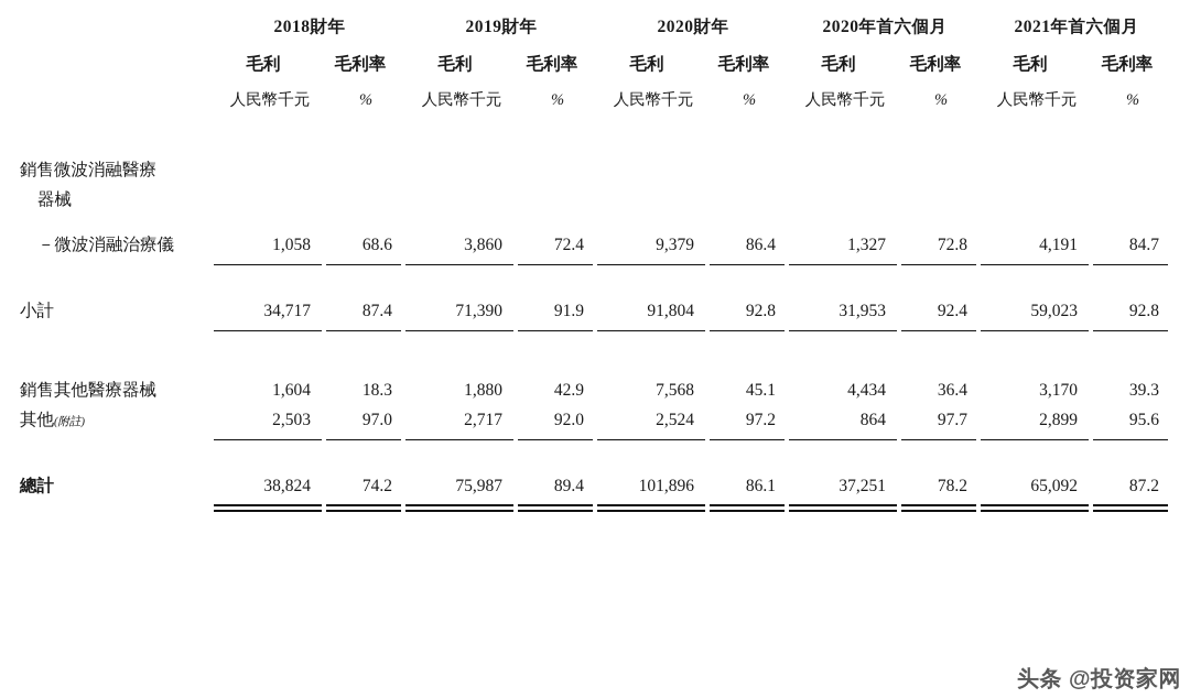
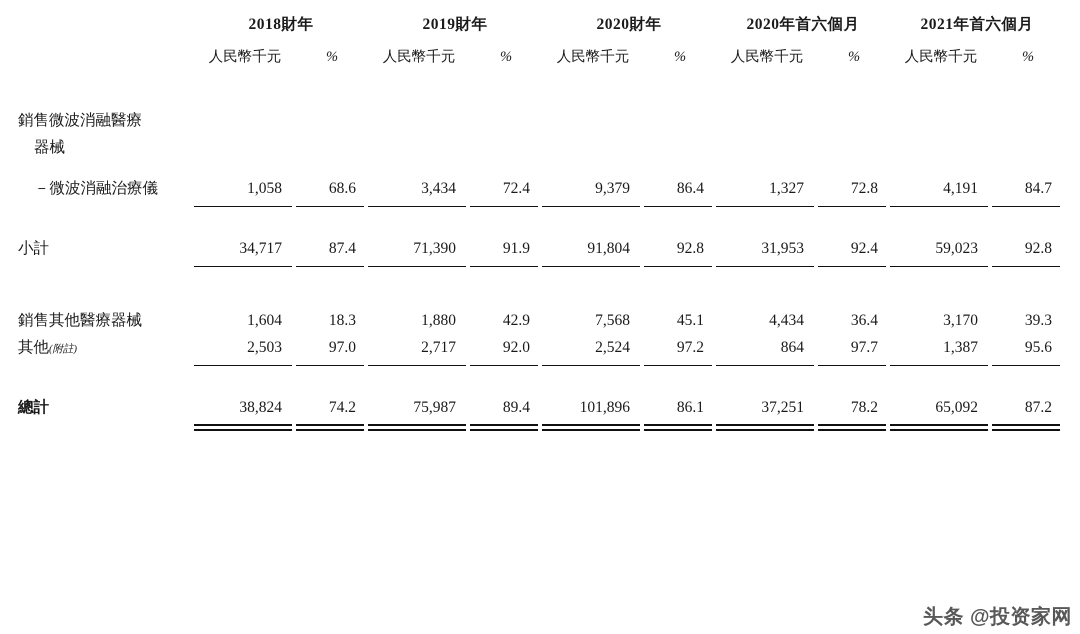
  	2018財年	2019財年	2020財年	2020年首六個月	2021年首六個月
- 	毛利	毛利率	毛利	毛利率	毛利	毛利率	毛利	毛利率	毛利	毛利率
  	人民幣千元	%	人民幣千元	%	人民幣千元	%	人民幣千元	%	人民幣千元	%
  銷售微波消融醫療
  器械
- －微波消融治療儀	1,058	68.6	3,860	72.4	9,379	86.4	1,327	72.8	4,191	84.7
+ －微波消融治療儀	1,058	68.6	3,434	72.4	9,379	86.4	1,327	72.8	4,191	84.7
  小計	34,717	87.4	71,390	91.9	91,804	92.8	31,953	92.4	59,023	92.8
  銷售其他醫療器械	1,604	18.3	1,880	42.9	7,568	45.1	4,434	36.4	3,170	39.3
- 其他(附註)	2,503	97.0	2,717	92.0	2,524	97.2	864	97.7	2,899	95.6
+ 其他(附註)	2,503	97.0	2,717	92.0	2,524	97.2	864	97.7	1,387	95.6
  總計	38,824	74.2	75,987	89.4	101,896	86.1	37,251	78.2	65,092	87.2
  头条 @投资家网
